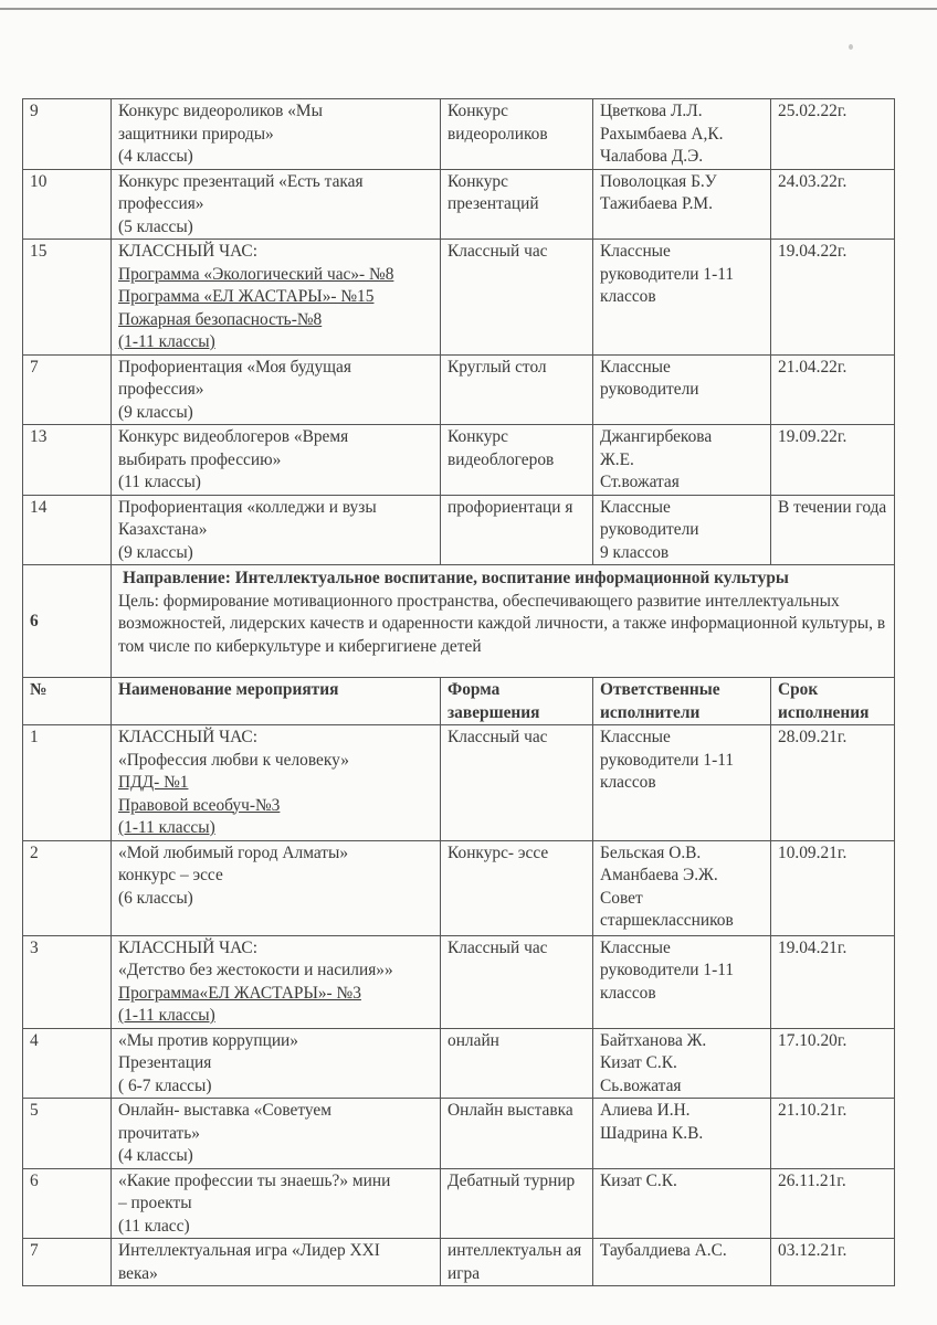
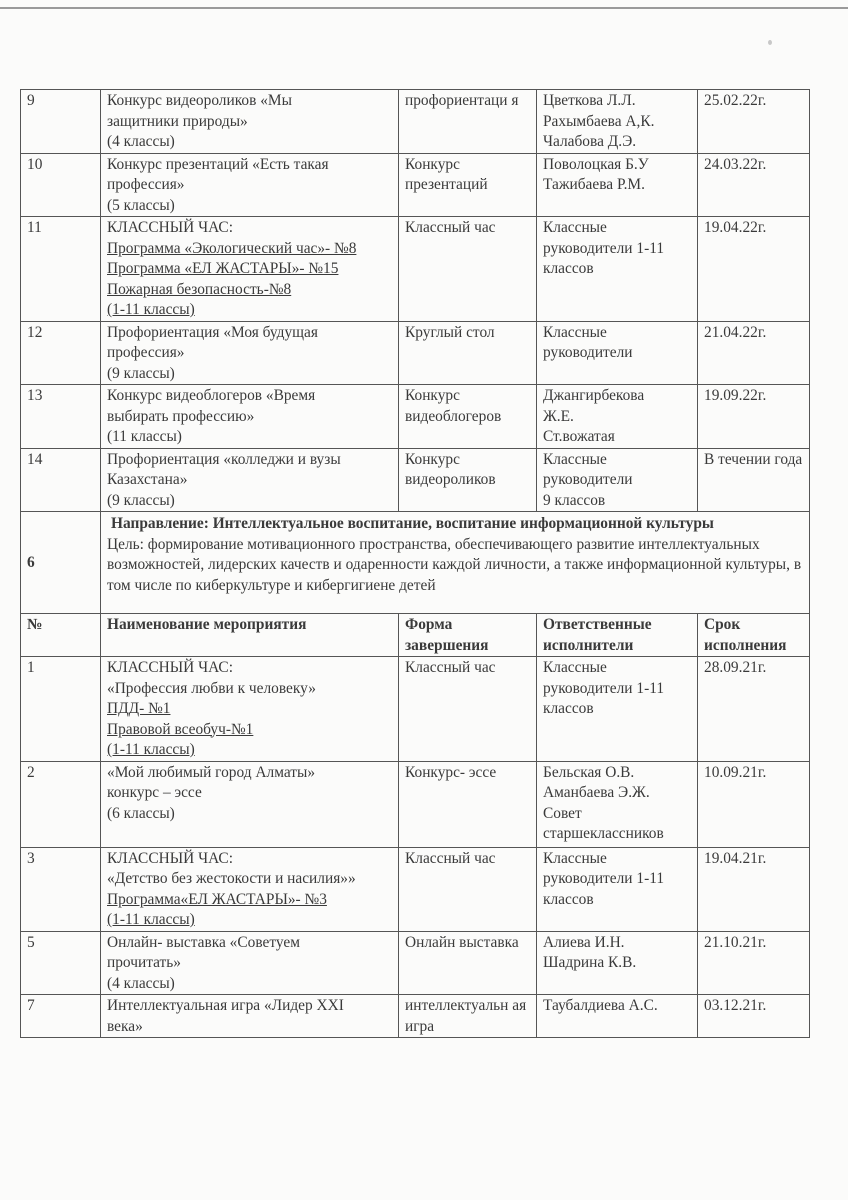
- 9	Конкурс видеороликов «Мызащитники природы»(4 классы)	Конкурс видеороликов	Цветкова Л.Л.Рахымбаева А,К.Чалабова Д.Э.	25.02.22г.
+ 9	Конкурс видеороликов «Мызащитники природы»(4 классы)	профориентаци я	Цветкова Л.Л.Рахымбаева А,К.Чалабова Д.Э.	25.02.22г.
  10	Конкурс презентаций «Есть такаяпрофессия»(5 классы)	Конкурс презентаций	Поволоцкая Б.УТажибаева Р.М.	24.03.22г.
- 15	КЛАССНЫЙ ЧАС:Программа «Экологический час»- №8Программа «ЕЛ ЖАСТАРЫ»- №15Пожарная безопасность-№8(1-11 классы)	Классный час	Классныеруководители 1-11классов	19.04.22г.
+ 11	КЛАССНЫЙ ЧАС:Программа «Экологический час»- №8Программа «ЕЛ ЖАСТАРЫ»- №15Пожарная безопасность-№8(1-11 классы)	Классный час	Классныеруководители 1-11классов	19.04.22г.
- 7	Профориентация «Моя будущаяпрофессия»(9 классы)	Круглый стол	Классныеруководители	21.04.22г.
+ 12	Профориентация «Моя будущаяпрофессия»(9 классы)	Круглый стол	Классныеруководители	21.04.22г.
  13	Конкурс видеоблогеров «Времявыбирать профессию»(11 классы)	Конкурс видеоблогеров	ДжангирбековаЖ.Е.Ст.вожатая	19.09.22г.
- 14	Профориентация «колледжи и вузыКазахстана»(9 классы)	профориентаци я	Классныеруководители9 классов	В течении года
+ 14	Профориентация «колледжи и вузыКазахстана»(9 классы)	Конкурс видеороликов	Классныеруководители9 классов	В течении года
  6	Направление: Интеллектуальное воспитание, воспитание информационной культуры Цель: формирование мотивационного пространства, обеспечивающего развитие интеллектуальных возможностей, лидерских качеств и одаренности каждой личности, а также информационной культуры, в том числе по киберкультуре и кибергигиене детей
  №	Наименование мероприятия	Форма завершения	Ответственные исполнители	Срок исполнения
- 1	КЛАССНЫЙ ЧАС:«Профессия любви к человеку»ПДД- №1Правовой всеобуч-№3(1-11 классы)	Классный час	Классныеруководители 1-11классов	28.09.21г.
+ 1	КЛАССНЫЙ ЧАС:«Профессия любви к человеку»ПДД- №1Правовой всеобуч-№1(1-11 классы)	Классный час	Классныеруководители 1-11классов	28.09.21г.
  2	«Мой любимый город Алматы»конкурс – эссе(6 классы)	Конкурс- эссе	Бельская О.В.Аманбаева Э.Ж.Советстаршеклассников	10.09.21г.
  3	КЛАССНЫЙ ЧАС:«Детство без жестокости и насилия»»Программа«ЕЛ ЖАСТАРЫ»- №3(1-11 классы)	Классный час	Классныеруководители 1-11классов	19.04.21г.
- 4	«Мы против коррупции»Презентация( 6-7 классы)	онлайн	Байтханова Ж.Кизат С.К.Сь.вожатая	17.10.20г.
  5	Онлайн- выставка «Советуемпрочитать»(4 классы)	Онлайн выставка	Алиева И.Н.Шадрина К.В.	21.10.21г.
- 6	«Какие профессии ты знаешь?» мини– проекты(11 класс)	Дебатный турнир	Кизат С.К.	26.11.21г.
  7	Интеллектуальная игра «Лидер XXIвека»	интеллектуальн ая игра	Таубалдиева А.С.	03.12.21г.
